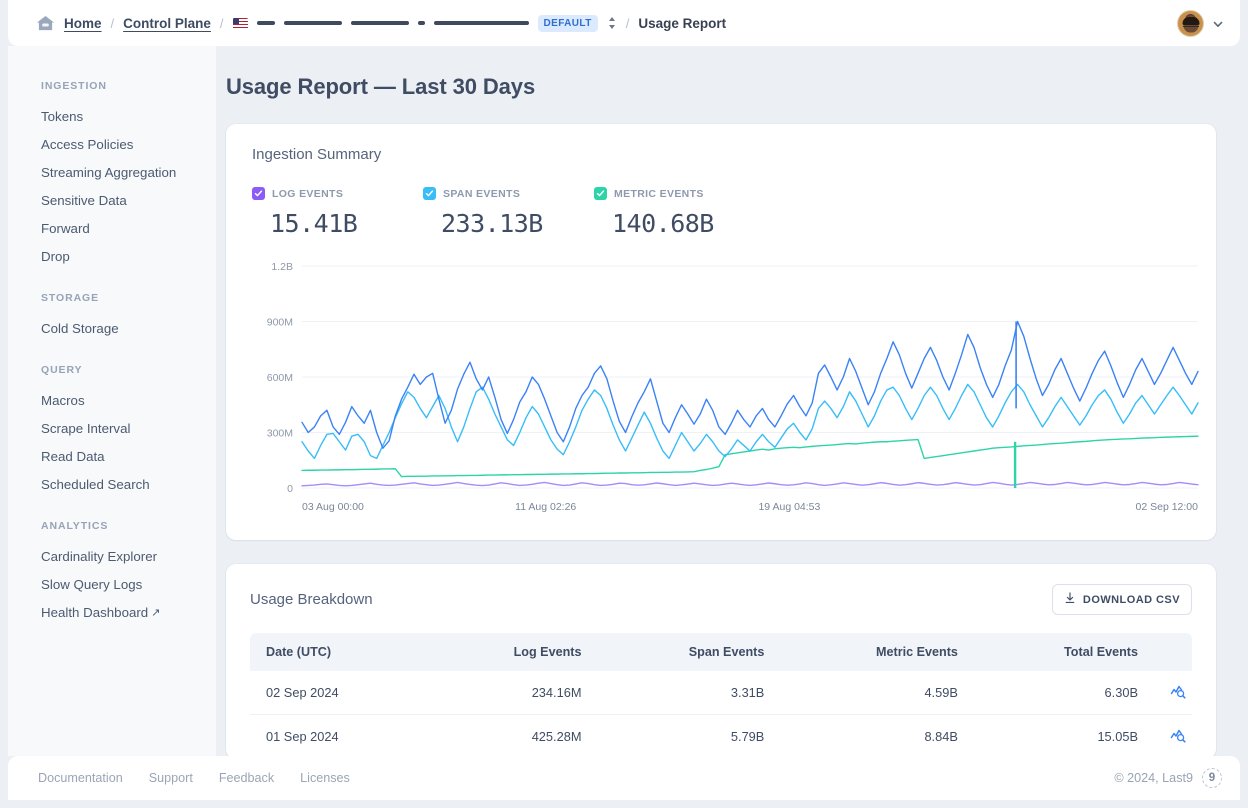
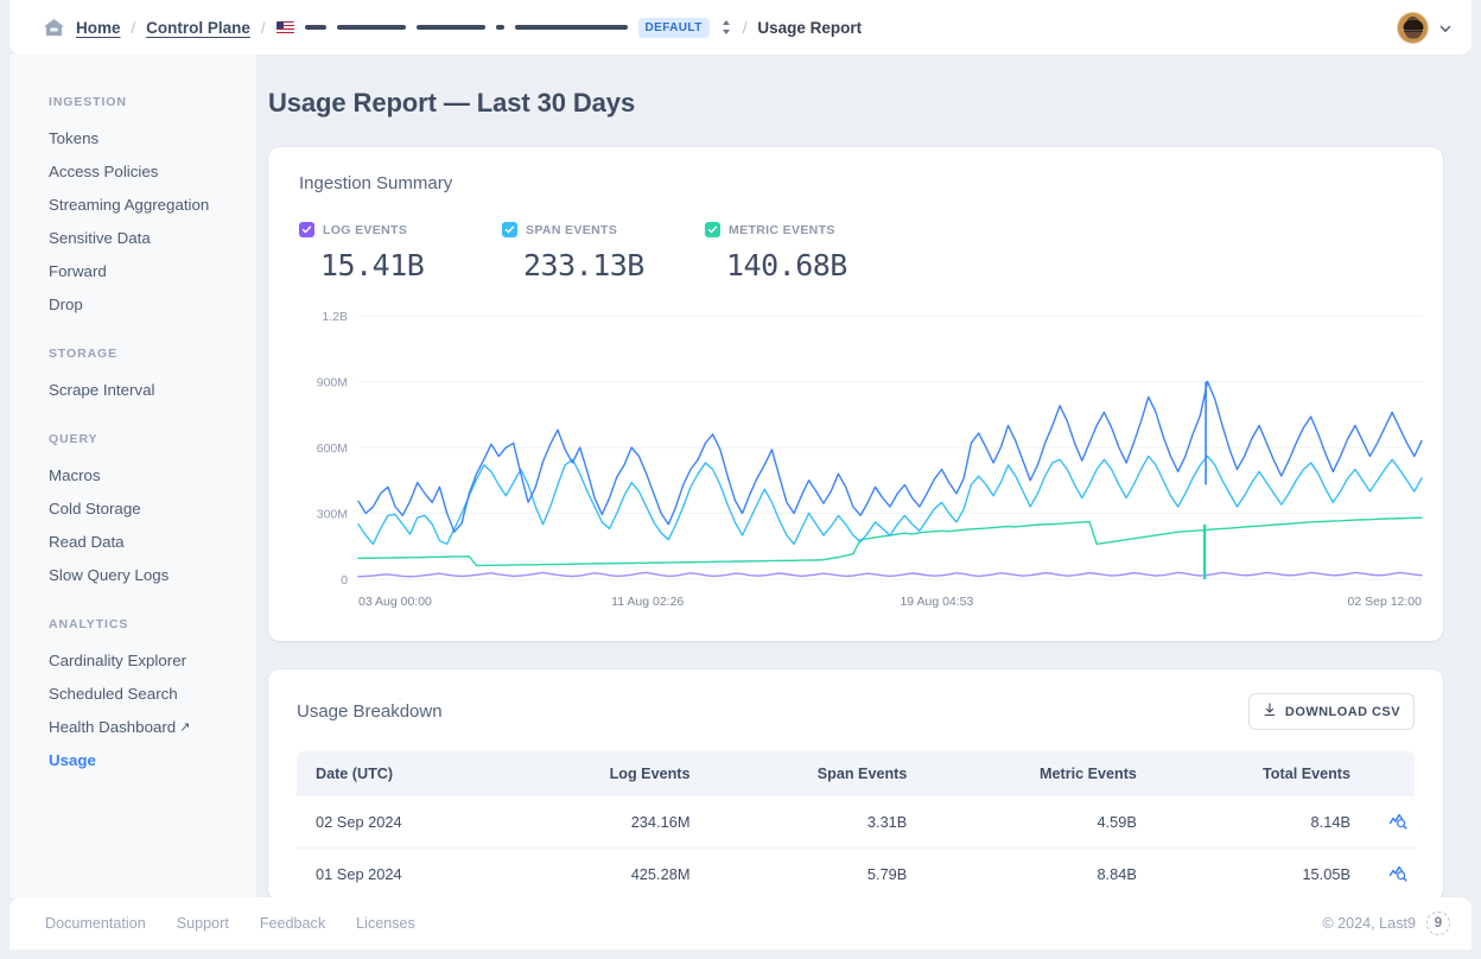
  Home
  /
  Control Plane
  /
  DEFAULT
  /
  Usage Report
  INGESTION
  Tokens
  Access Policies
  Streaming Aggregation
  Sensitive Data
  Forward
  Drop
  STORAGE
- Cold Storage
+ Scrape Interval
  QUERY
  Macros
- Scrape Interval
+ Cold Storage
  Read Data
- Scheduled Search
+ Slow Query Logs
  ANALYTICS
  Cardinality Explorer
- Slow Query Logs
+ Scheduled Search
  Health Dashboard
  ↗
+ Usage
  Usage Report — Last 30 Days
  Ingestion Summary
  LOG EVENTS
  15.41B
  SPAN EVENTS
  233.13B
  METRIC EVENTS
  140.68B
  0
  300M
  600M
  900M
  1.2B
  03 Aug 00:00
  11 Aug 02:26
  19 Aug 04:53
  02 Sep 12:00
  Usage Breakdown
  DOWNLOAD CSV
  Date (UTC)	Log Events	Span Events	Metric Events	Total Events
- 02 Sep 2024	234.16M	3.31B	4.59B	6.30B
+ 02 Sep 2024	234.16M	3.31B	4.59B	8.14B
  01 Sep 2024	425.28M	5.79B	8.84B	15.05B
  Documentation
  Support
  Feedback
  Licenses
  © 2024, Last9
  9
